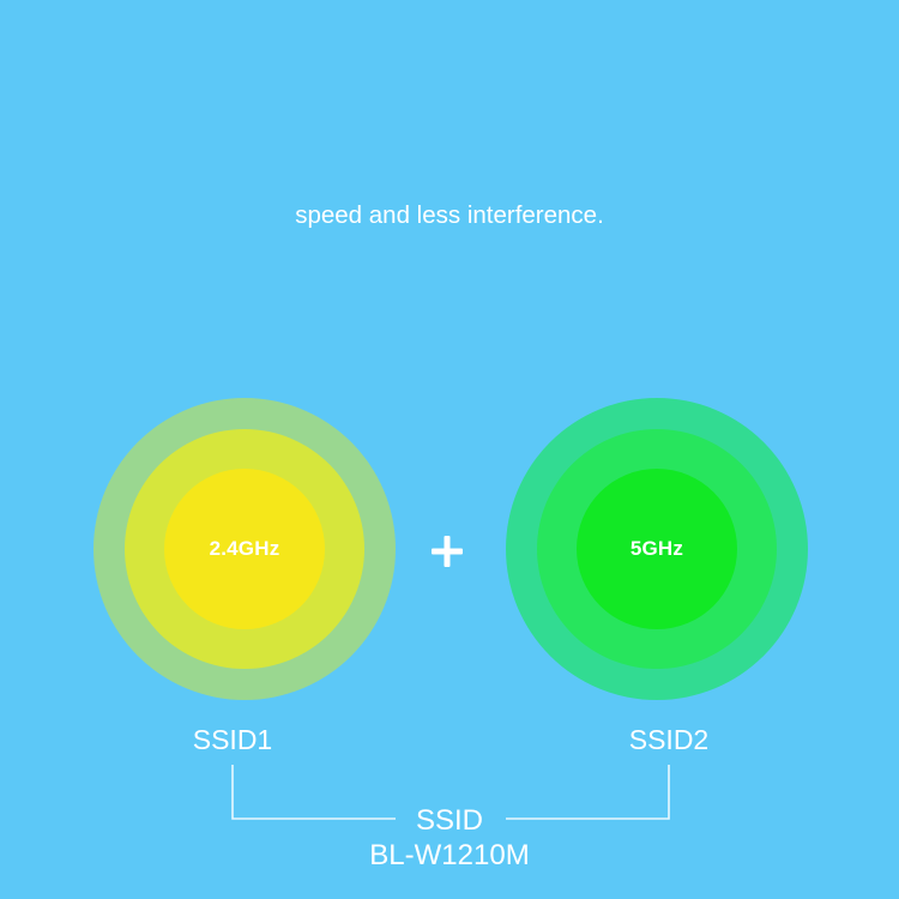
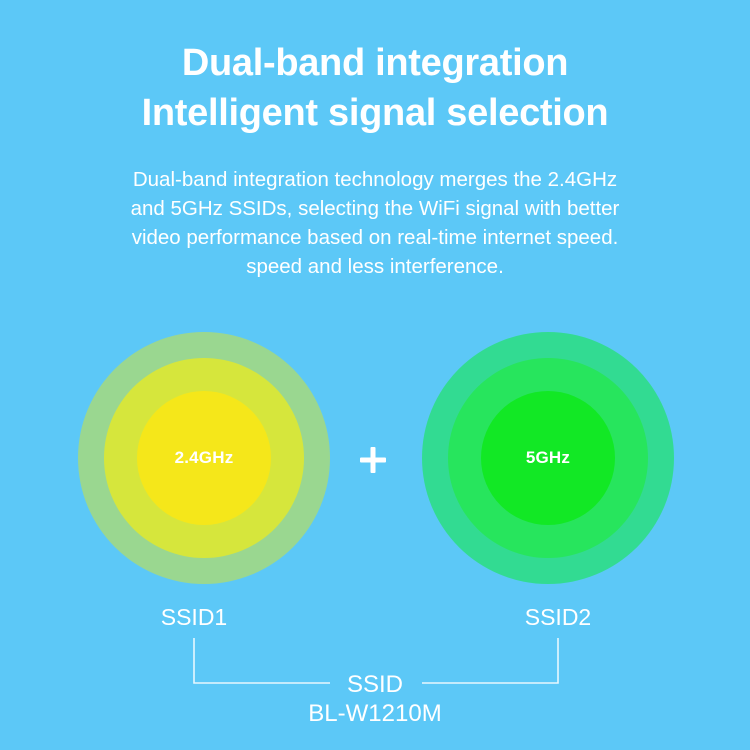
+ Dual-band integration
+ Intelligent signal selection
+ Dual-band integration technology merges the 2.4GHz
+ and 5GHz SSIDs, selecting the WiFi signal with better
+ video performance based on real-time internet speed.
  speed and less interference.
  2.4GHz
  5GHz
  SSID1
  SSID2
  SSID
  BL-W1210M
